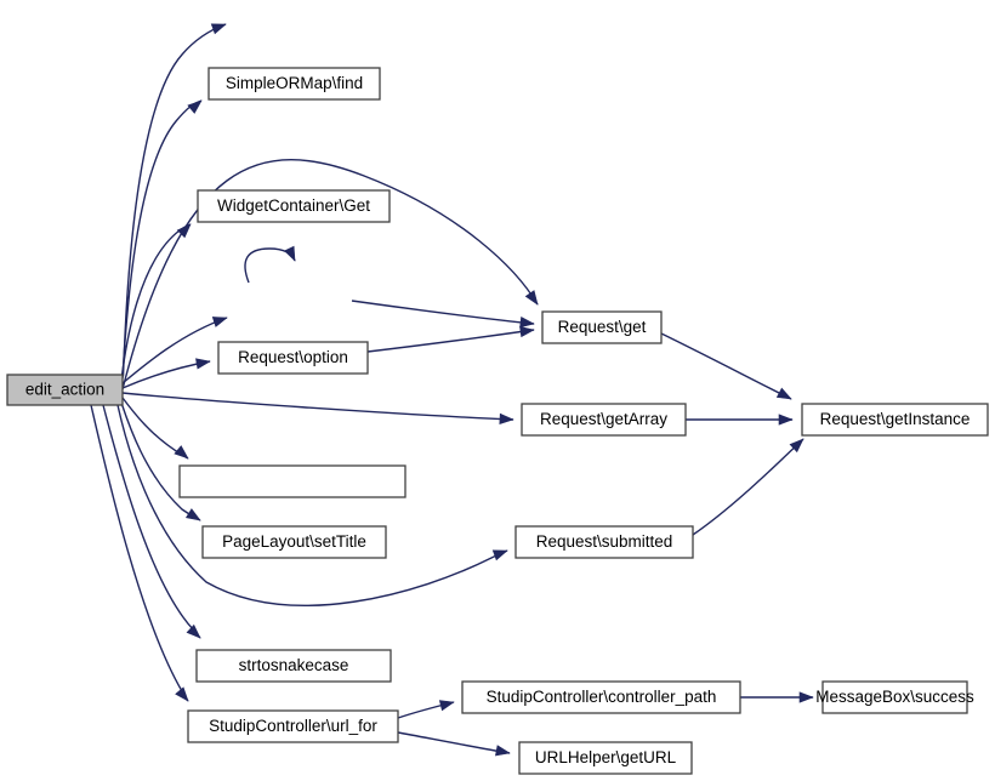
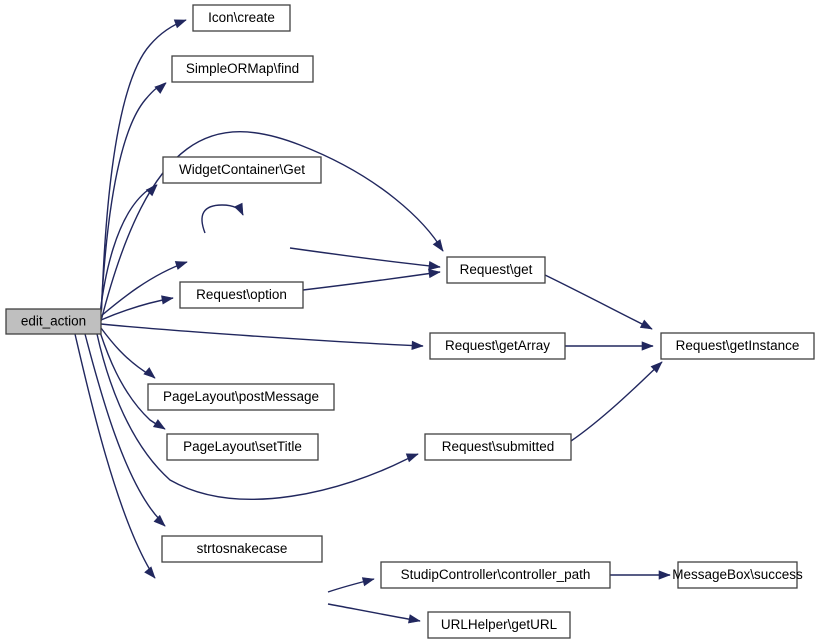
  edit_action
+ Icon\create
  SimpleORMap\find
  WidgetContainer\Get
  Request\option
+ PageLayout\postMessage
  PageLayout\setTitle
  strtosnakecase
- StudipController\url_for
  Request\get
  Request\getArray
  Request\submitted
  Request\getInstance
  StudipController\controller_path
  URLHelper\getURL
  MessageBox\success
